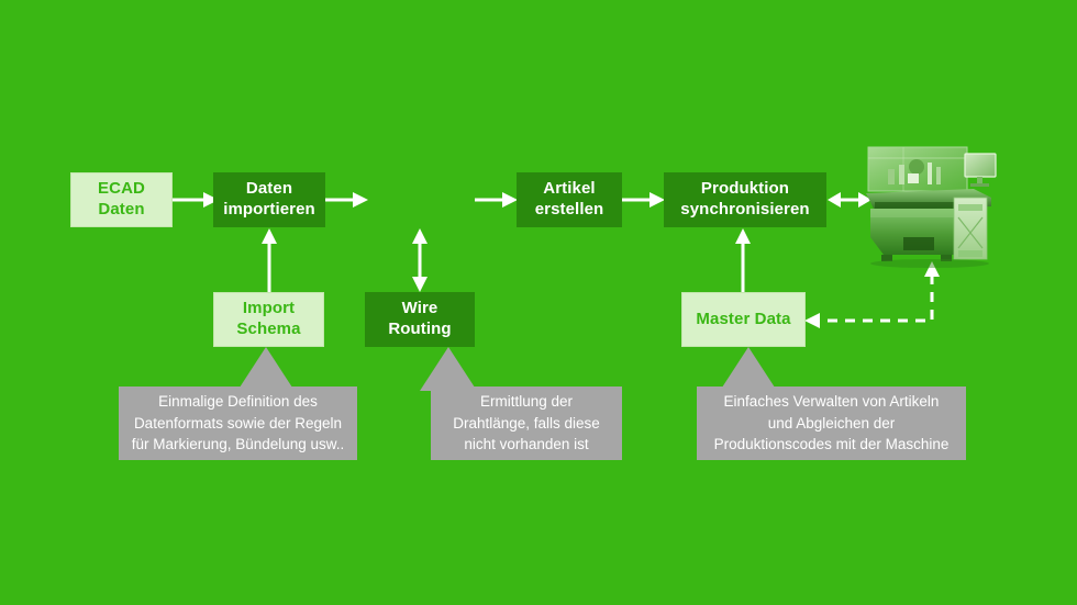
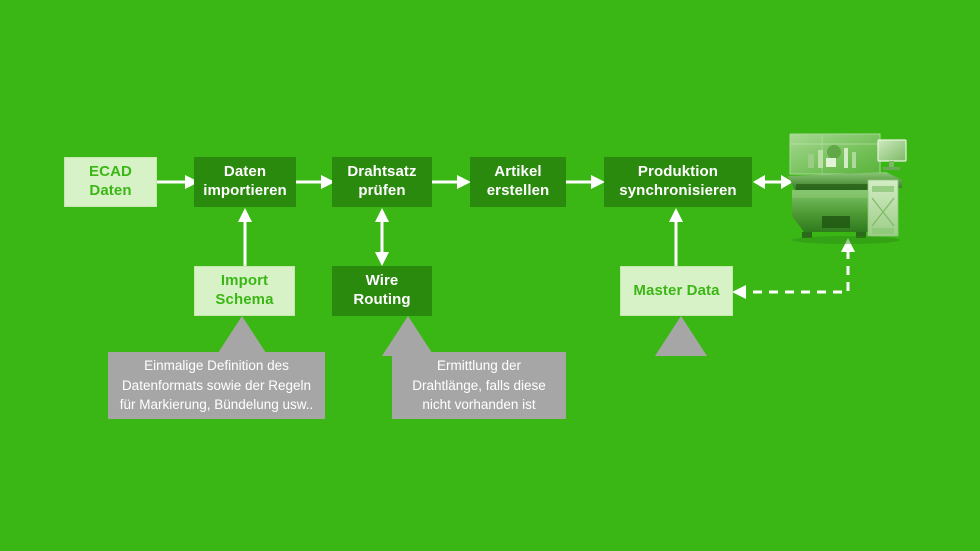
  ECAD
  Daten
  Daten
  importieren
+ Drahtsatz
+ prüfen
  Artikel
  erstellen
  Produktion
  synchronisieren
  Import
  Schema
  Wire
  Routing
  Master Data
  Einmalige Definition des
  Datenformats sowie der Regeln
  für Markierung, Bündelung usw..
  Ermittlung der
  Drahtlänge, falls diese
  nicht vorhanden ist
- Einfaches Verwalten von Artikeln
- und Abgleichen der
- Produktionscodes mit der Maschine
